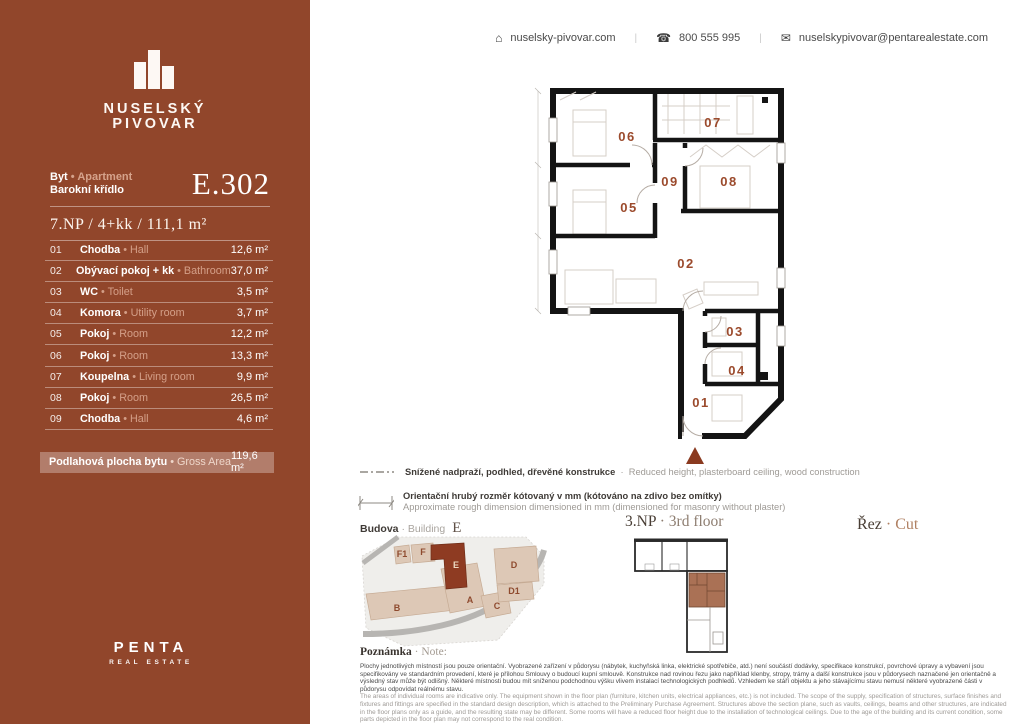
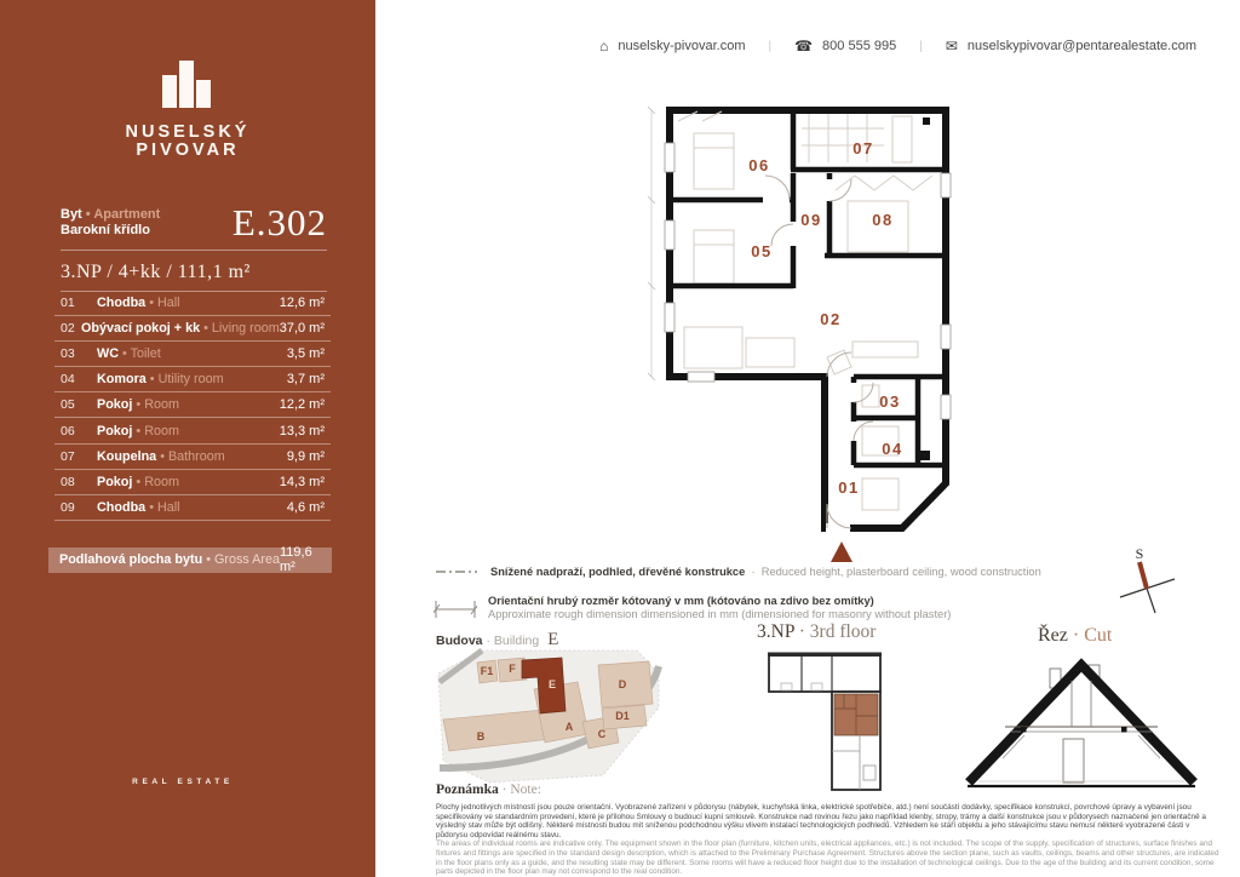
  NUSELSKÝ
  PIVOVAR
  Byt • Apartment
  Barokní křídlo
  E.302
- 7.NP / 4+kk / 111,1 m²
+ 3.NP / 4+kk / 111,1 m²
  01
  Chodba • Hall
  12,6 m²
  02
- Obývací pokoj + kk • Bathroom
+ Obývací pokoj + kk • Living room
  37,0 m²
  03
  WC • Toilet
  3,5 m²
  04
  Komora • Utility room
  3,7 m²
  05
  Pokoj • Room
  12,2 m²
  06
  Pokoj • Room
  13,3 m²
  07
- Koupelna • Living room
+ Koupelna • Bathroom
  9,9 m²
  08
  Pokoj • Room
- 26,5 m²
+ 14,3 m²
  09
  Chodba • Hall
  4,6 m²
  Podlahová plocha bytu • Gross Area
  119,6 m²
- PENTA
  ⌂
  nuselsky-pivovar.com
  |
  ☎
  800 555 995
  |
  ✉
  nuselskypivovar@pentarealestate.com
  06
  07
  05
  09
  08
  02
  03
  04
  01
  Snížené nadpraží, podhled, dřevěné konstrukce · Reduced height, plasterboard ceiling, wood construction
  Orientační hrubý rozměr kótovaný v mm (kótováno na zdivo bez omítky)
  Approximate rough dimension dimensioned in mm (dimensioned for masonry without plaster)
  Budova · Building E
  3.NP · 3rd floor
  Řez · Cut
  F1
  F
  E
  D
  D1
  A
  C
  B
+ S
  Poznámka · Note:
